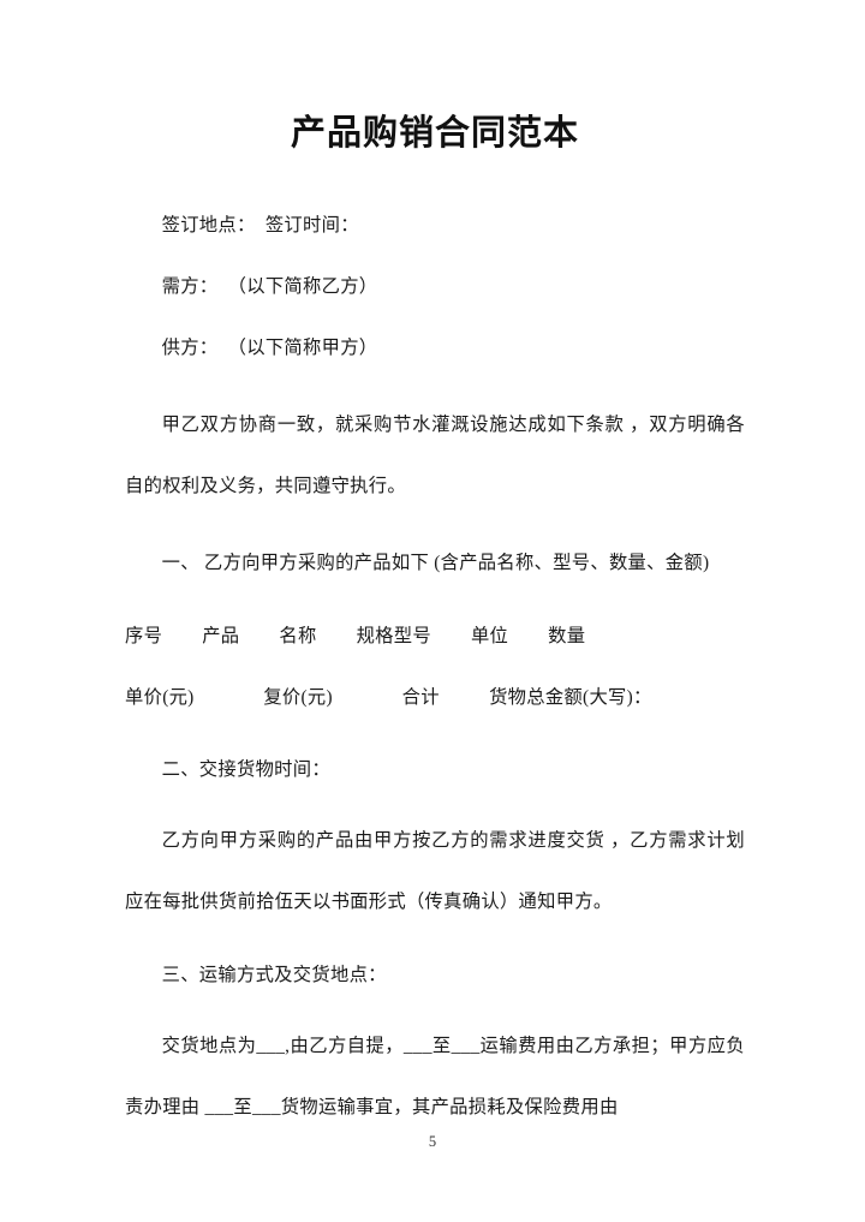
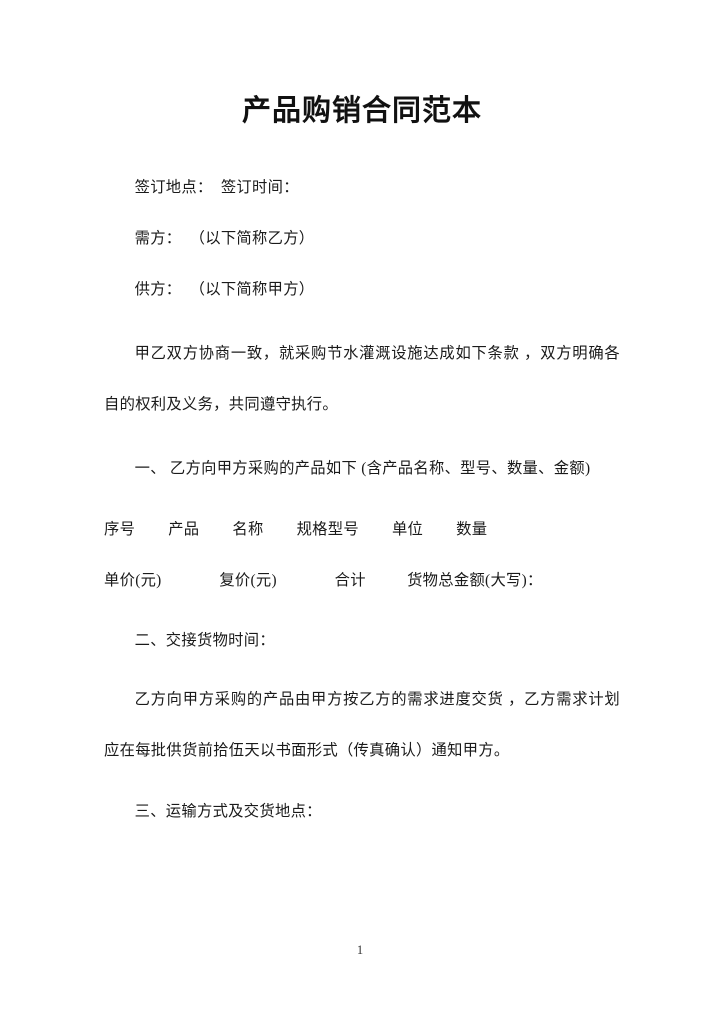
  产品购销合同范本
  签订地点： 签订时间：
  需方： （以下简称乙方）
  供方： （以下简称甲方）
  甲乙双方协商一致，就采购节水灌溉设施达成如下条款 ，双方明确各自的权利及义务，共同遵守执行。
  一、 乙方向甲方采购的产品如下 (含产品名称、型号、数量、金额)
  序号 产品 名称 规格型号 单位 数量
  单价(元) 复价(元) 合计 货物总金额(大写)：
  二、交接货物时间：
  乙方向甲方采购的产品由甲方按乙方的需求进度交货 ，乙方需求计划应在每批供货前拾伍天以书面形式（传真确认）通知甲方。
  三、运输方式及交货地点：
- 交货地点为___,由乙方自提，___至___运输费用由乙方承担；甲方应负责办理由 ___至___货物运输事宜，其产品损耗及保险费用由
- 5
+ 1
